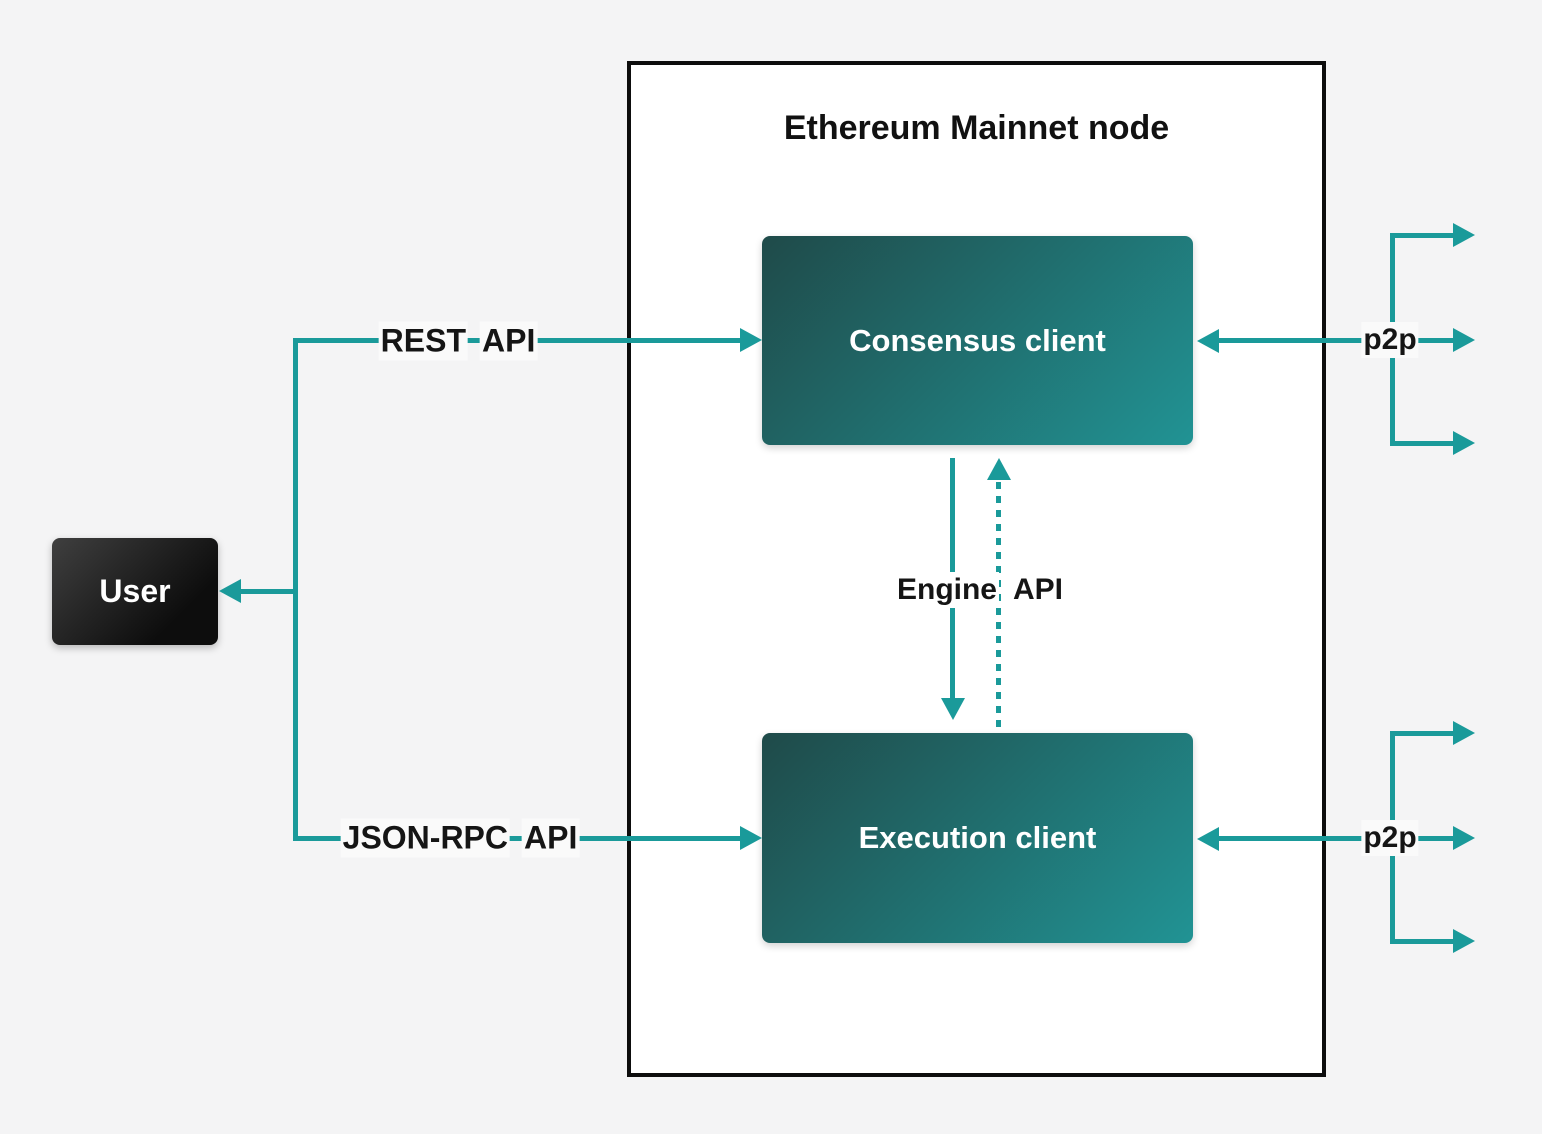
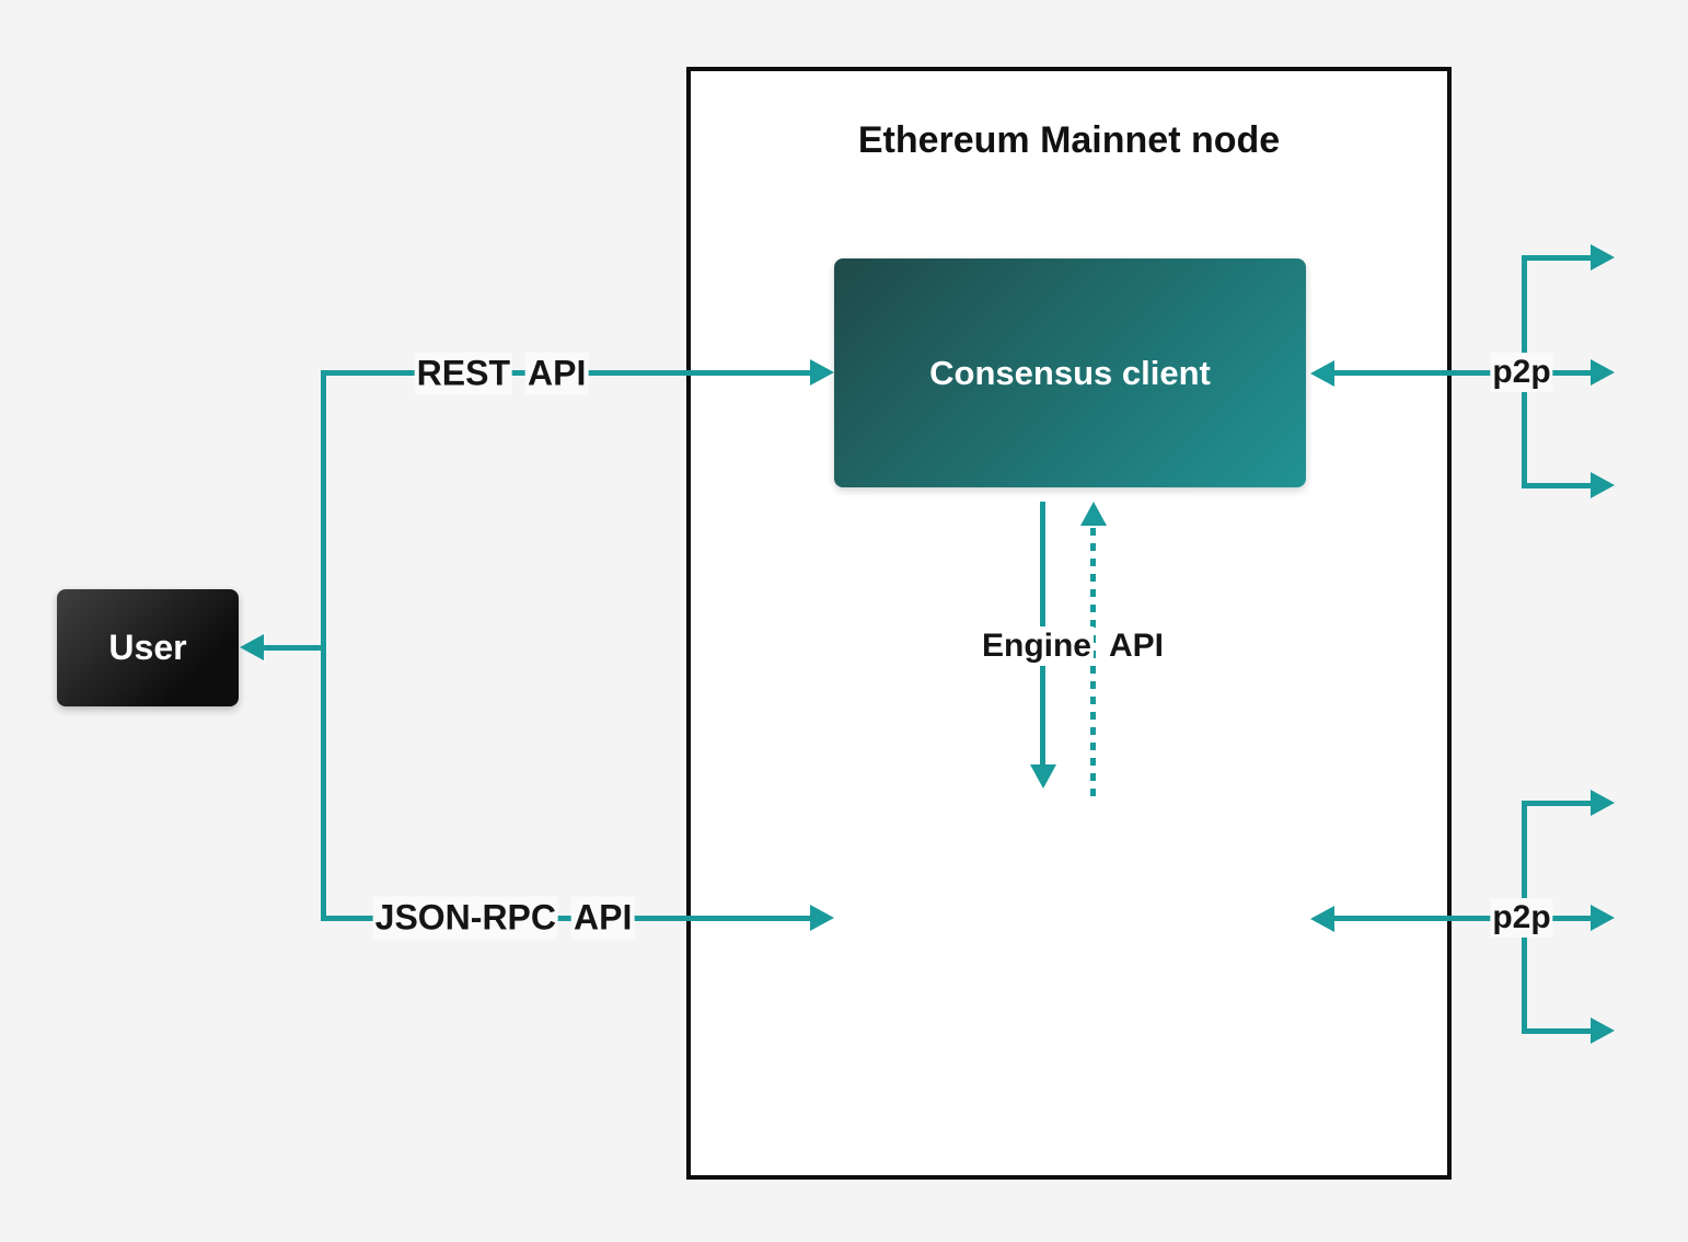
  Ethereum Mainnet node
  Consensus client
- Execution client
  User
  REST
  API
  JSON-RPC
  API
  Engine
  API
  p2p
  p2p
